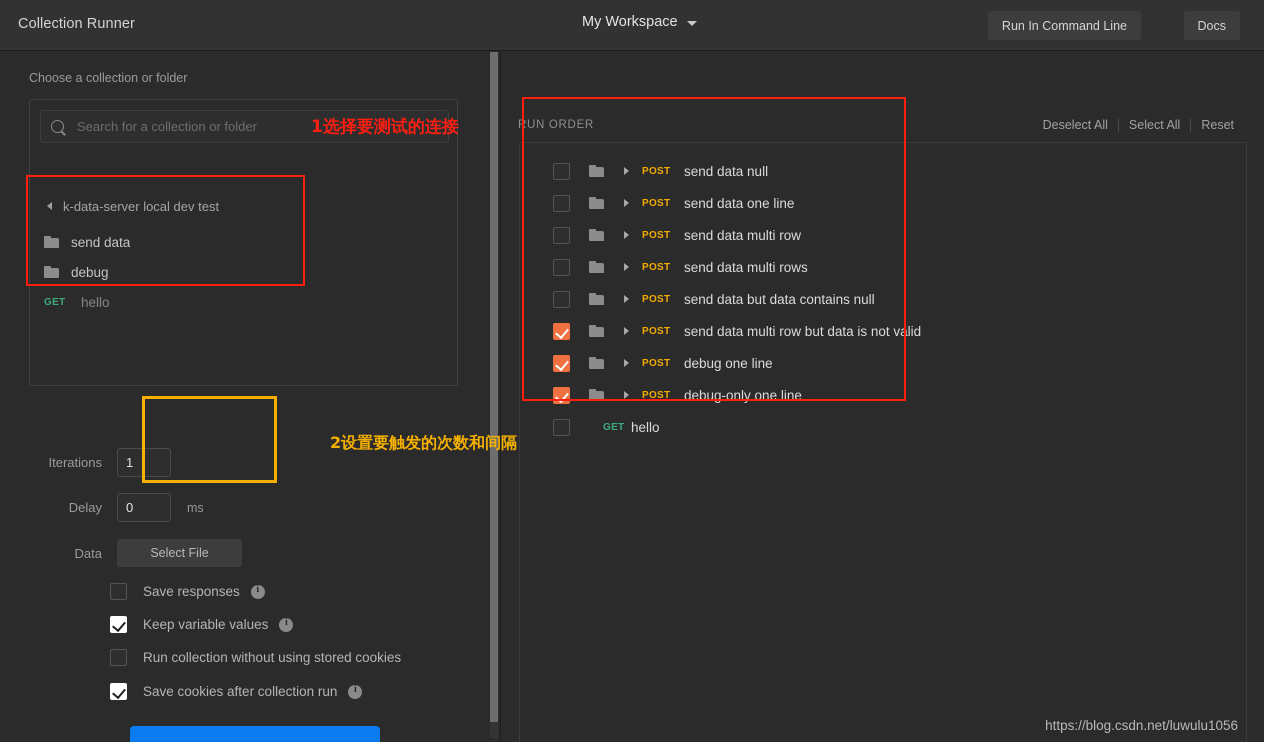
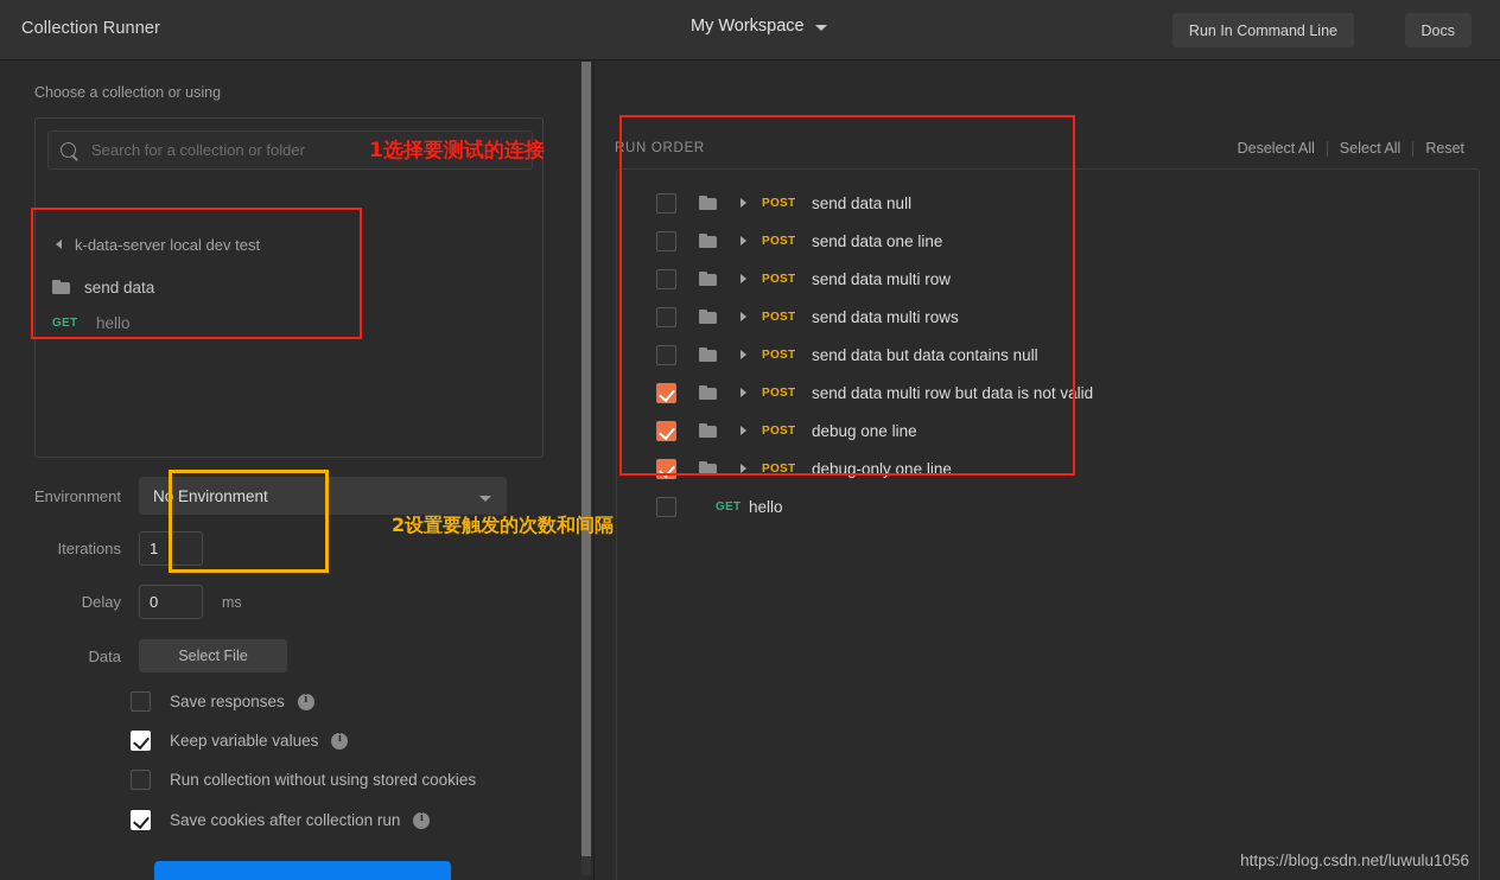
  Collection Runner
  My Workspace
  Run In Command Line
  Docs
- Choose a collection or folder
+ Choose a collection or using
  Search for a collection or folder
  k-data-server local dev test
  send data
- debug
  GET
  hello
+ Environment
+ No Environment
  Iterations
  1
  Delay
  0
  ms
  Data
  Select File
  Save responses
  Keep variable values
  Run collection without using stored cookies
  Save cookies after collection run
  RUN ORDER
  Deselect All
  Select All
  Reset
  POST
  send data null
  POST
  send data one line
  POST
  send data multi row
  POST
  send data multi rows
  POST
  send data but data contains null
  POST
  send data multi row but data is not valid
  POST
  debug one line
  POST
  debug-only one line
  GET
  hello
  1选择要测试的连接
  2设置要触发的次数和间隔
  https://blog.csdn.net/luwulu1056
